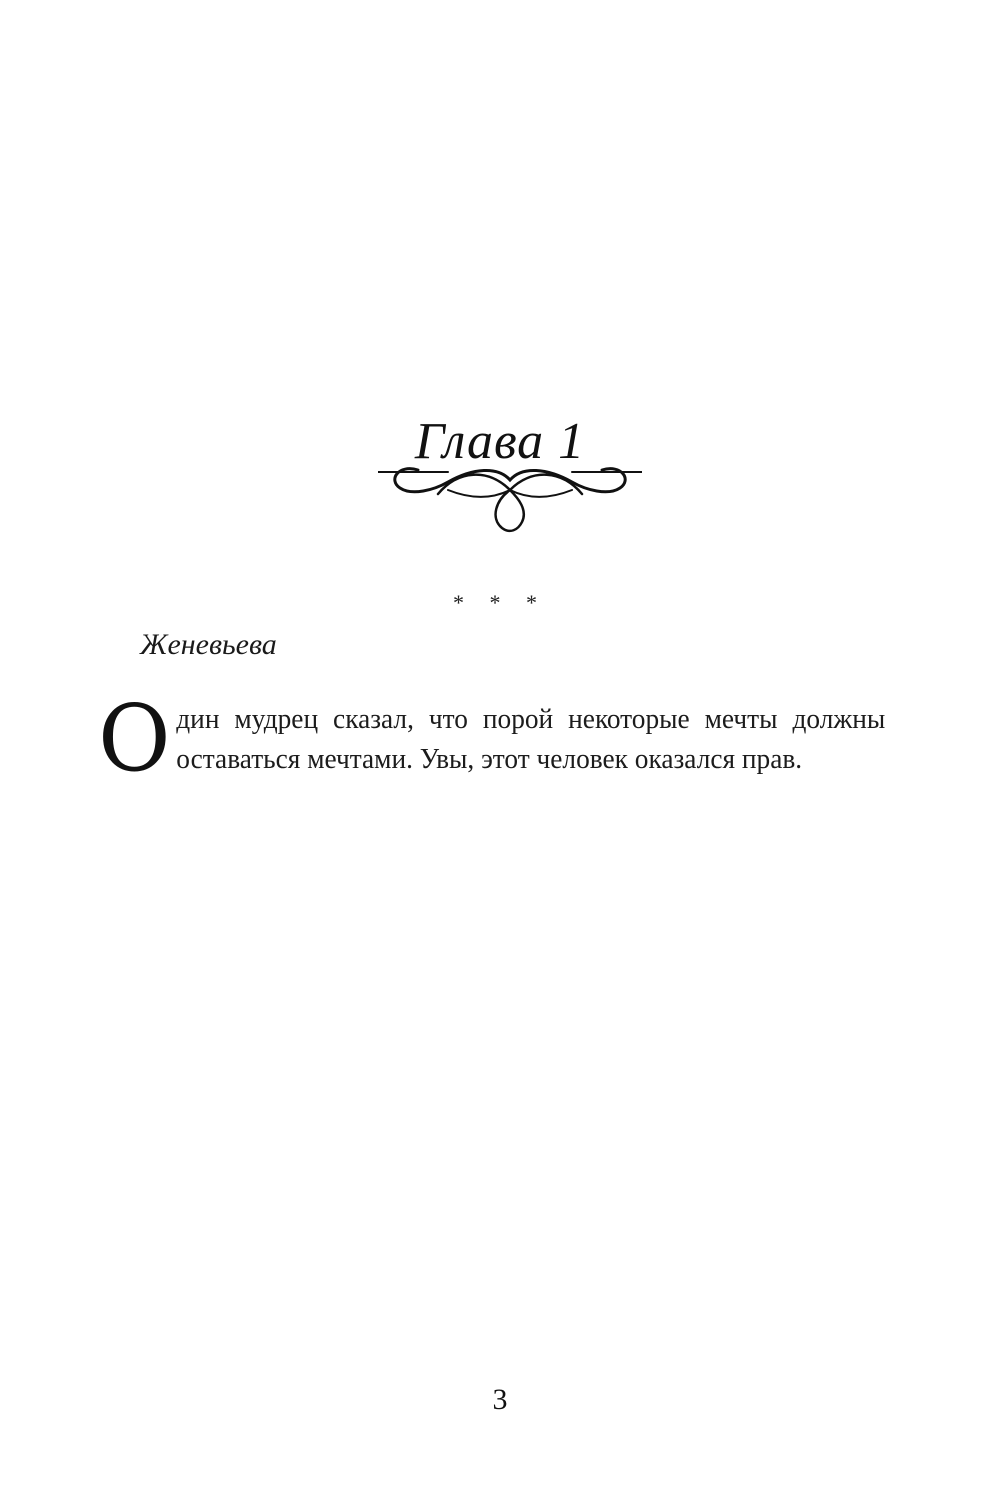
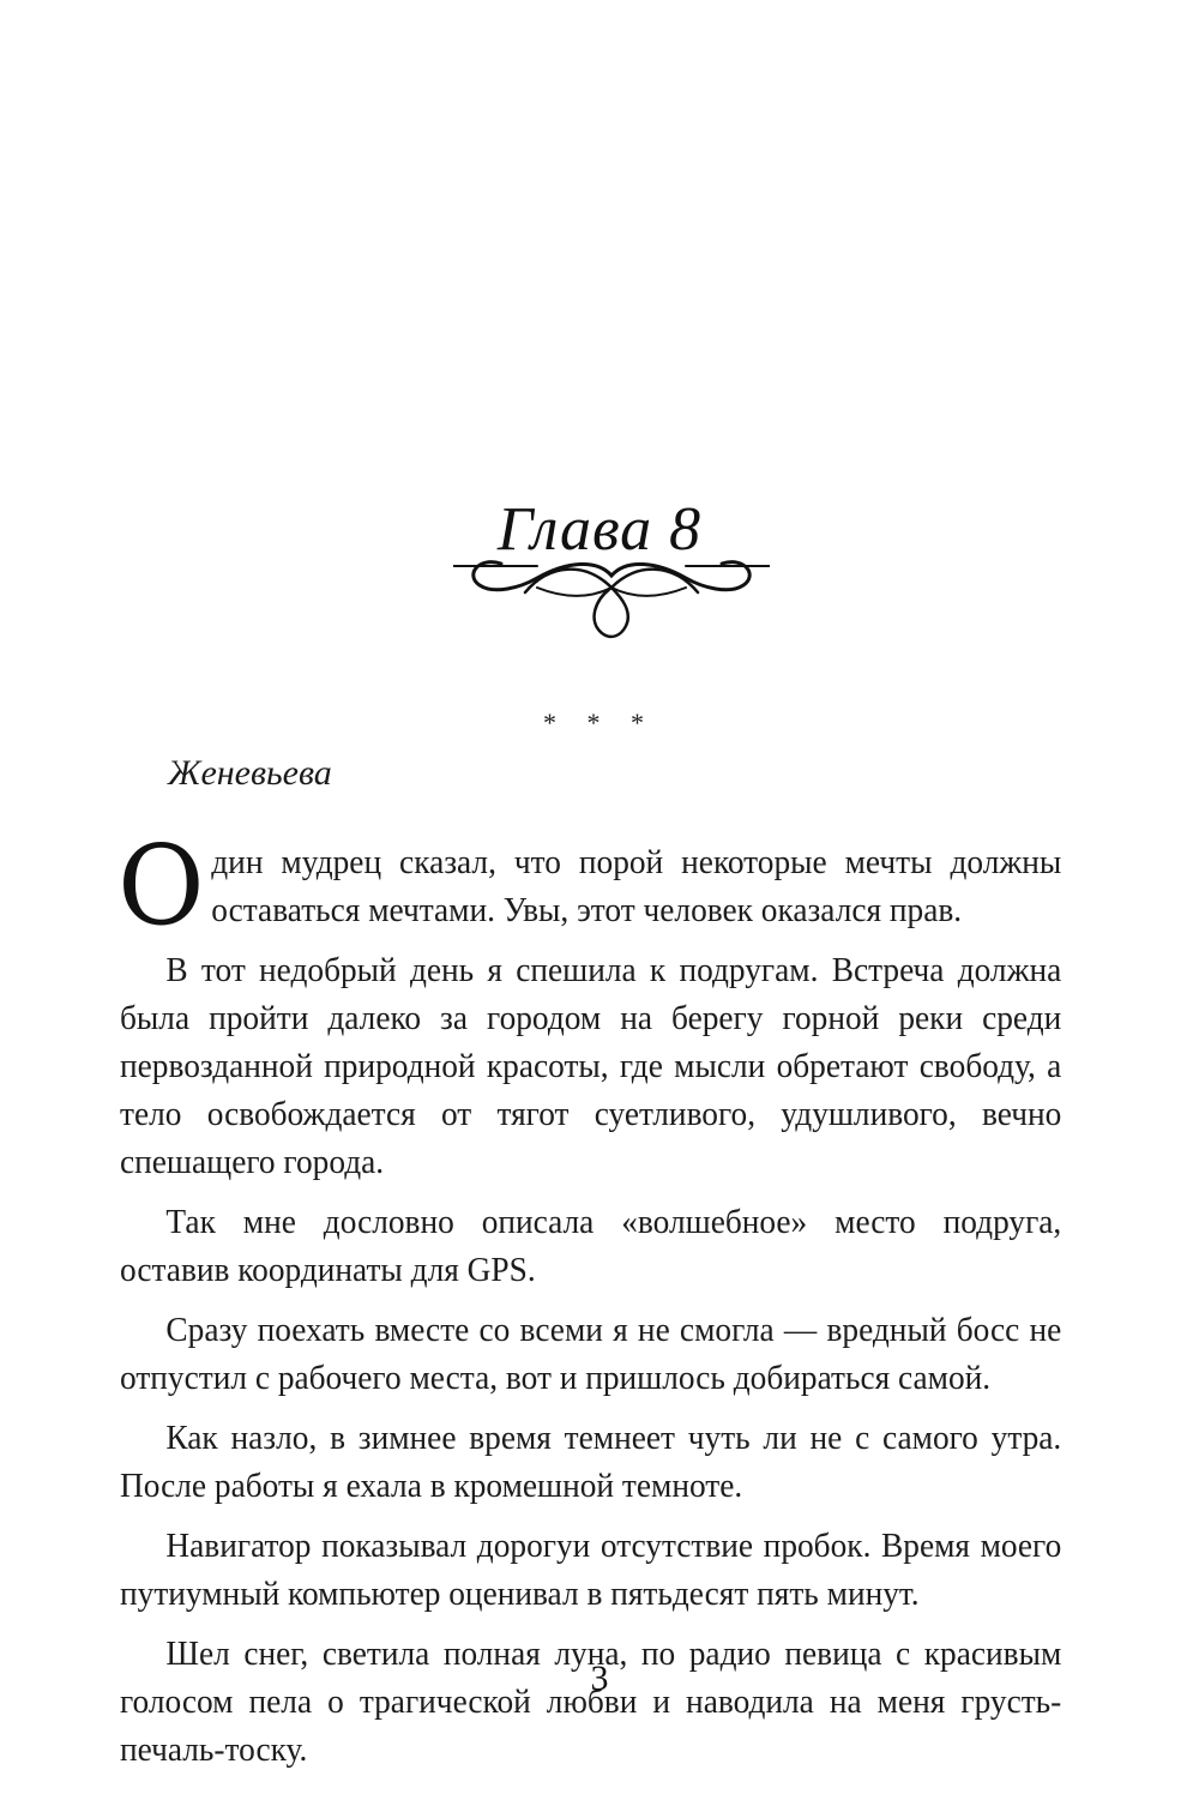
- Глава 1
+ Глава 8
  * * *
  Женевьева
  О
  дин мудрец сказал, что порой некоторые мечты должны оставаться мечтами. Увы, этот человек оказался прав.
+ В тот недобрый день я спешила к подругам. Встреча должна была пройти далеко за городом на берегу горной реки среди первозданной природной красоты, где мысли обретают свобо­ду, а тело освобождается от тягот суетливого, удушливого, веч­но спешащего города.
+ Так мне дословно описала «волшебное» место подруга, оставив координаты для GPS.
+ Сразу поехать вместе со всеми я не смогла — вредный босс не отпустил с рабочего места, вот и пришлось добираться самой.
+ Как назло, в зимнее время темнеет чуть ли не с самого утра. После работы я ехала в кромешной темноте.
+ Навигатор показывал дорогуи отсутствие пробок. Время моего путиумный компьютер оценивал в пятьдесят пять минут.
+ Шел снег, светила полная луна, по радио певица с краси­вым голосом пела о трагической любви и наводила на меня грусть-печаль-тоску.
  3
